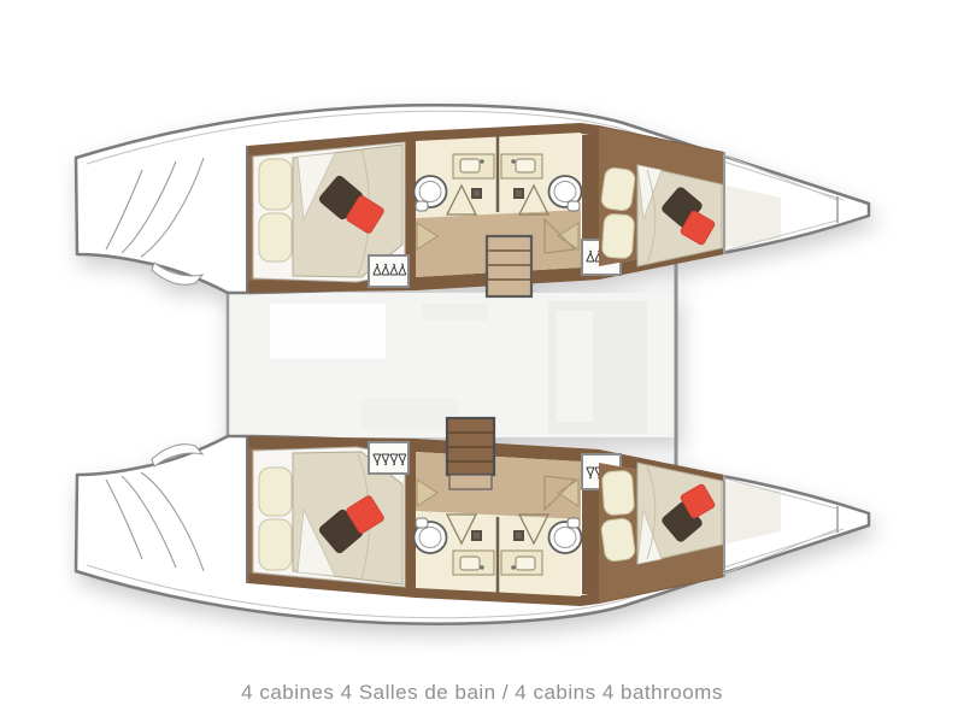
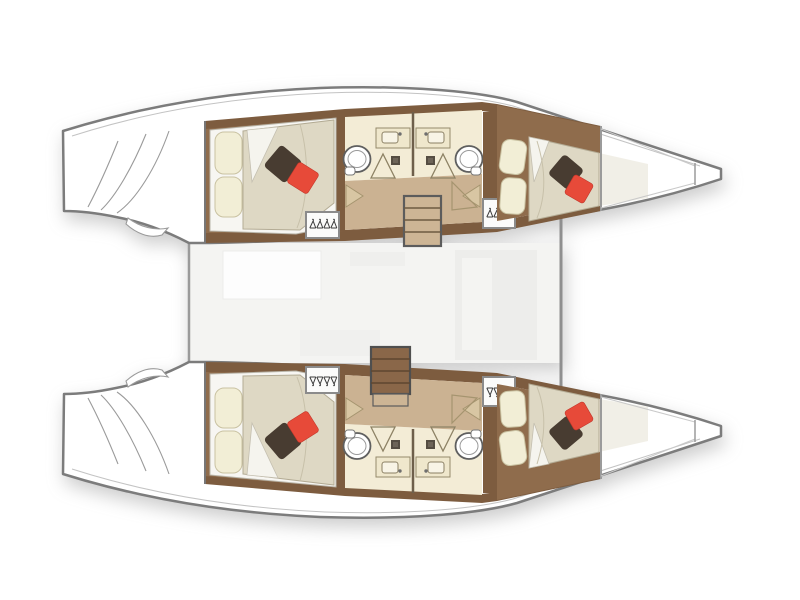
- 4 cabines 4 Salles de bain / 4 cabins 4 bathrooms
